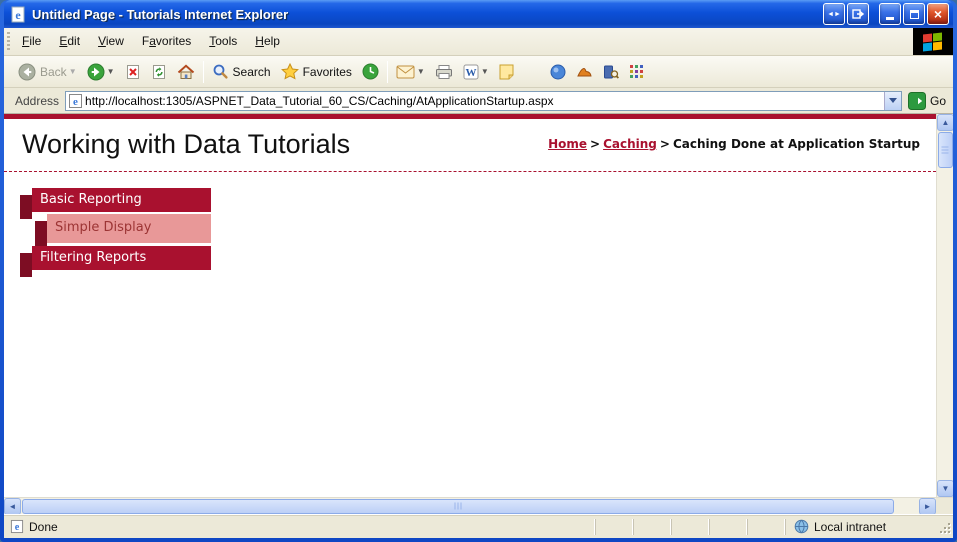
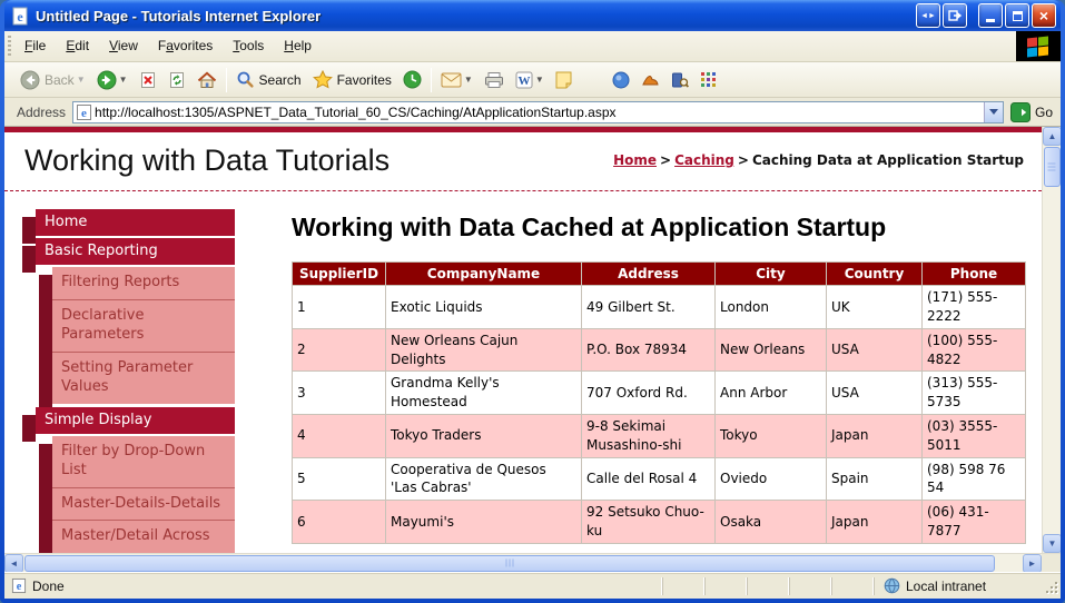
  e
  Untitled Page - Tutorials Internet Explorer
  ×
  File
  Edit
  View
  Favorites
  Tools
  Help
  Back
  ▼
  ▼
  Search
  Favorites
  ▼
  W
  ▼
  Address
  e
  http://localhost:1305/ASPNET_Data_Tutorial_60_CS/Caching/AtApplicationStartup.aspx
  Go
  Working with Data Tutorials
- Home > Caching > Caching Done at Application Startup
+ Home > Caching > Caching Data at Application Startup
+ Home
  Basic Reporting
- Simple Display
+ Filtering Reports
+ Declarative Parameters
+ Setting Parameter Values
- Filtering Reports
+ Simple Display
+ Filter by Drop-Down List
+ Master-Details-Details
+ Master/Detail Across
+ Working with Data Cached at Application Startup
+ SupplierID	CompanyName	Address	City	Country	Phone
+ 1	Exotic Liquids	49 Gilbert St.	London	UK	(171) 555-2222
+ 2	New Orleans Cajun Delights	P.O. Box 78934	New Orleans	USA	(100) 555-4822
+ 3	Grandma Kelly's Homestead	707 Oxford Rd.	Ann Arbor	USA	(313) 555-5735
+ 4	Tokyo Traders	9-8 Sekimai Musashino-shi	Tokyo	Japan	(03) 3555-5011
+ 5	Cooperativa de Quesos 'Las Cabras'	Calle del Rosal 4	Oviedo	Spain	(98) 598 76 54
+ 6	Mayumi's	92 Setsuko Chuo-ku	Osaka	Japan	(06) 431-7877
  ▲
  ▼
  ◄
  ►
  e
  Done
  Local intranet
